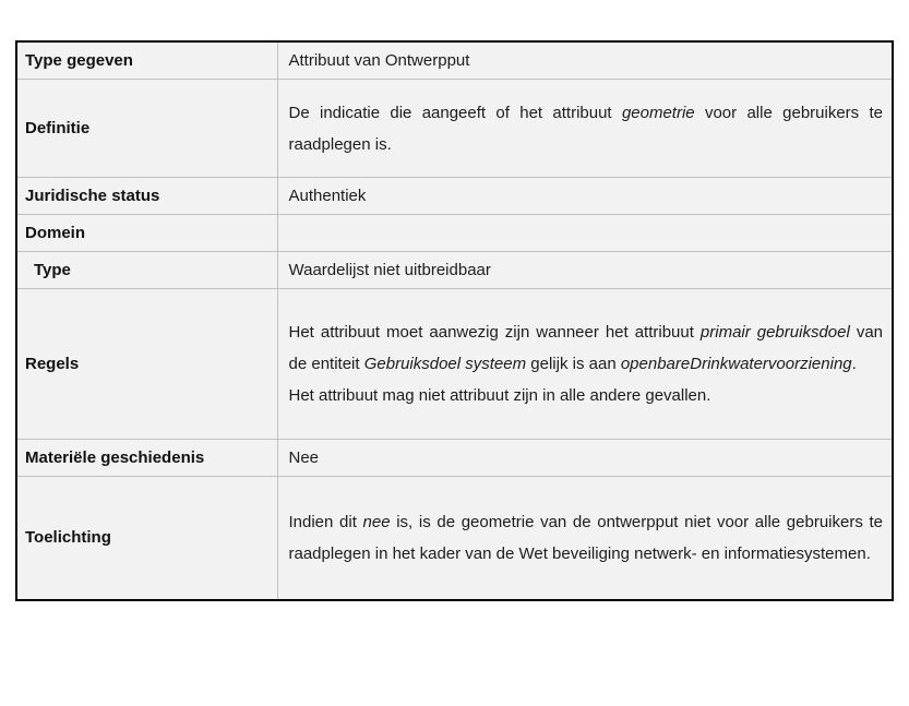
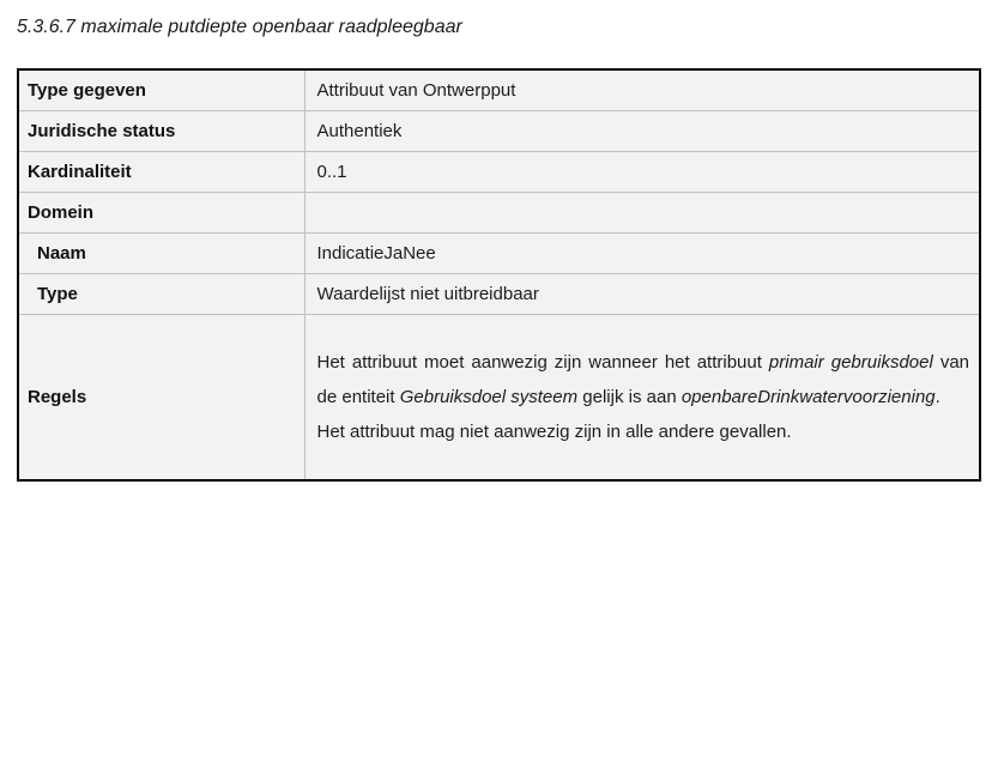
+ 5.3.6.7 maximale putdiepte openbaar raadpleegbaar
  Type gegeven	Attribuut van Ontwerpput
- Definitie	De indicatie die aangeeft of het attribuut geometrie voor alle gebruikers te raadplegen is.
  Juridische status	Authentiek
+ Kardinaliteit	0..1
  Domein
+ Naam	IndicatieJaNee
  Type	Waardelijst niet uitbreidbaar
- Regels	Het attribuut moet aanwezig zijn wanneer het attribuut primair gebruiksdoel van de entiteit Gebruiksdoel systeem gelijk is aan openbareDrinkwatervoorziening.Het attribuut mag niet attribuut zijn in alle andere gevallen.
+ Regels	Het attribuut moet aanwezig zijn wanneer het attribuut primair gebruiksdoel van de entiteit Gebruiksdoel systeem gelijk is aan openbareDrinkwatervoorziening.Het attribuut mag niet aanwezig zijn in alle andere gevallen.
- Materiële geschiedenis	Nee
- Toelichting	Indien dit nee is, is de geometrie van de ontwerpput niet voor alle gebruikers te raadplegen in het kader van de Wet beveiliging netwerk- en informatiesystemen.
